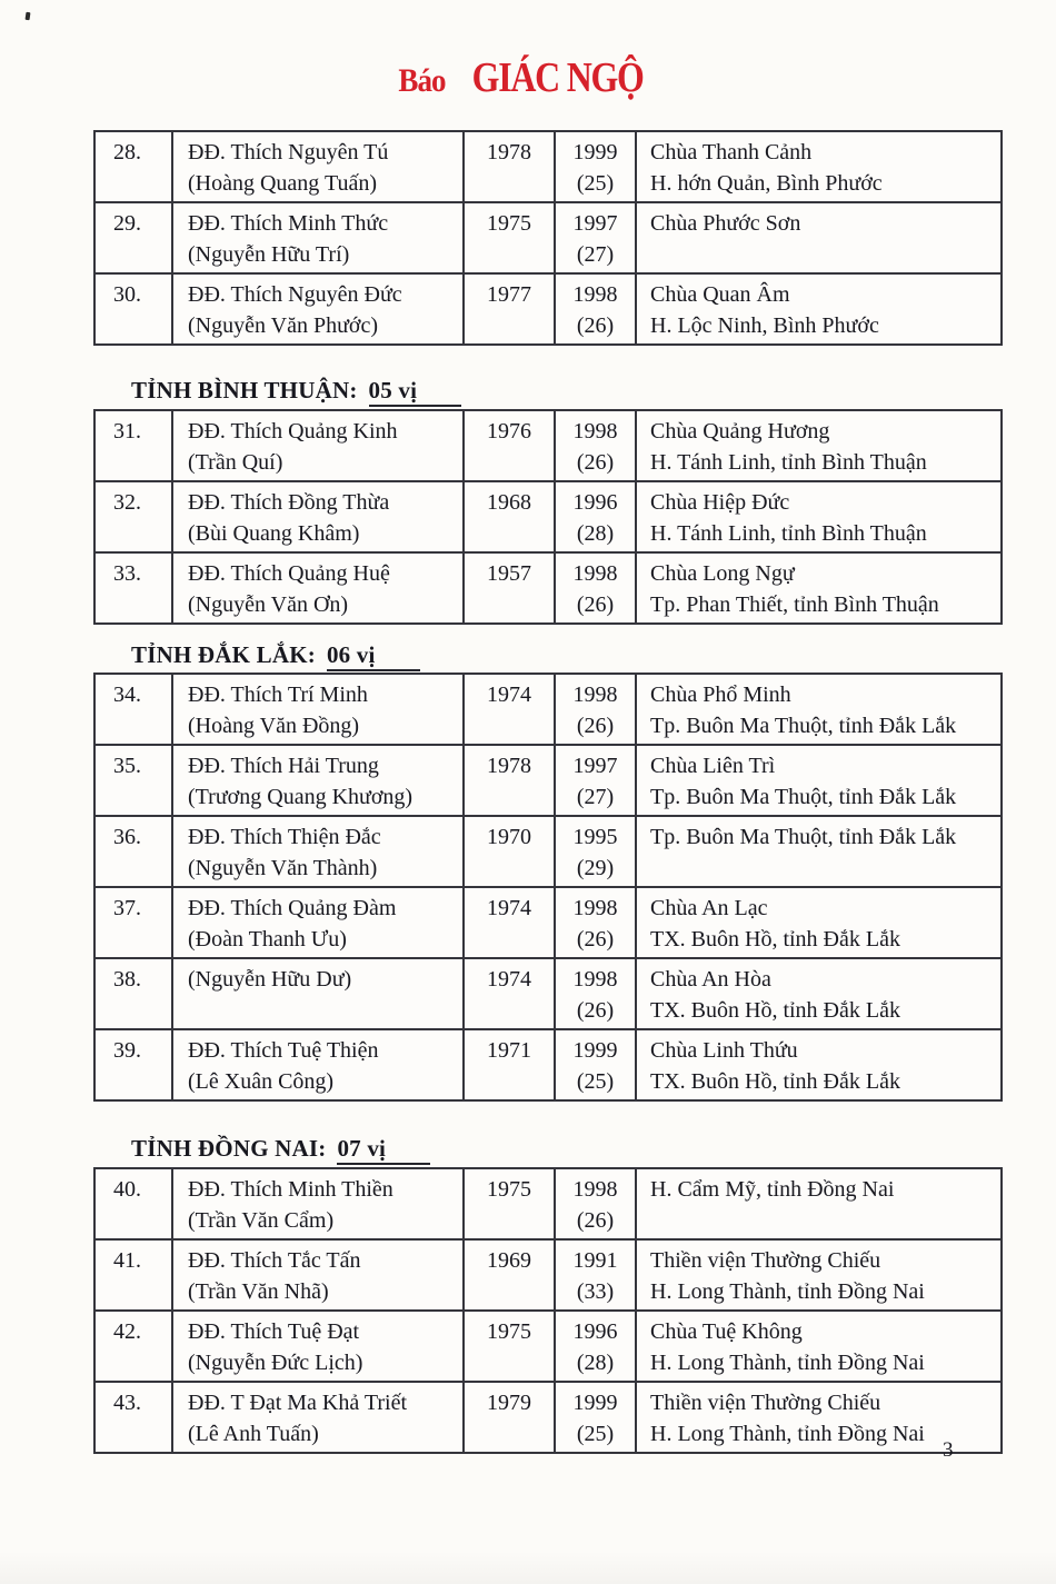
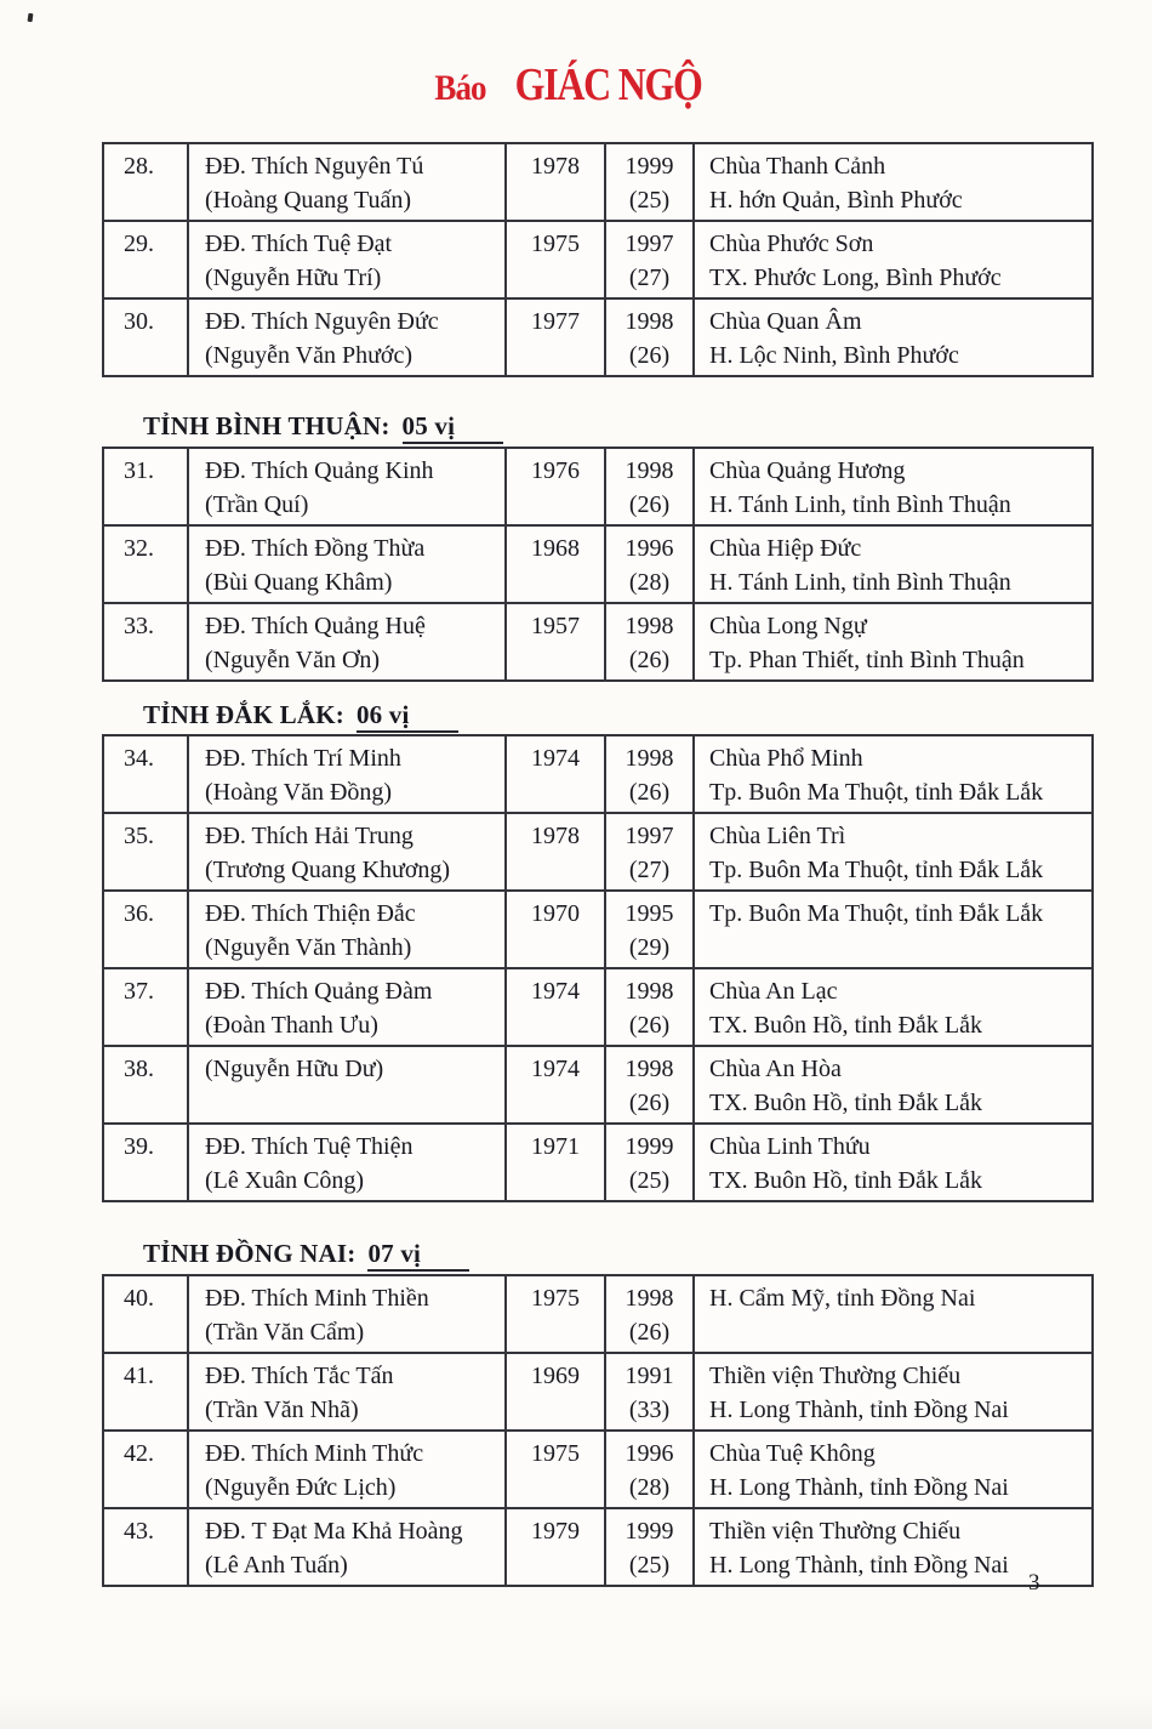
  Báo
  GIÁC NGỘ
  28.
  ĐĐ. Thích Nguyên Tú
  (Hoàng Quang Tuấn)
  1978
  1999
  (25)
  Chùa Thanh Cảnh
  H. hớn Quản, Bình Phước
  29.
- ĐĐ. Thích Minh Thức
+ ĐĐ. Thích Tuệ Đạt
  (Nguyễn Hữu Trí)
  1975
  1997
  (27)
  Chùa Phước Sơn
+ TX. Phước Long, Bình Phước
  30.
  ĐĐ. Thích Nguyên Đức
  (Nguyễn Văn Phước)
  1977
  1998
  (26)
  Chùa Quan Âm
  H. Lộc Ninh, Bình Phước
  TỈNH BÌNH THUẬN: 05 vị
  31.
  ĐĐ. Thích Quảng Kinh
  (Trần Quí)
  1976
  1998
  (26)
  Chùa Quảng Hương
  H. Tánh Linh, tỉnh Bình Thuận
  32.
  ĐĐ. Thích Đồng Thừa
  (Bùi Quang Khâm)
  1968
  1996
  (28)
  Chùa Hiệp Đức
  H. Tánh Linh, tỉnh Bình Thuận
  33.
  ĐĐ. Thích Quảng Huệ
  (Nguyễn Văn Ơn)
  1957
  1998
  (26)
  Chùa Long Ngự
  Tp. Phan Thiết, tỉnh Bình Thuận
  TỈNH ĐẮK LẮK: 06 vị
  34.
  ĐĐ. Thích Trí Minh
  (Hoàng Văn Đồng)
  1974
  1998
  (26)
  Chùa Phổ Minh
  Tp. Buôn Ma Thuột, tỉnh Đắk Lắk
  35.
  ĐĐ. Thích Hải Trung
  (Trương Quang Khương)
  1978
  1997
  (27)
  Chùa Liên Trì
  Tp. Buôn Ma Thuột, tỉnh Đắk Lắk
  36.
  ĐĐ. Thích Thiện Đắc
  (Nguyễn Văn Thành)
  1970
  1995
  (29)
  Tp. Buôn Ma Thuột, tỉnh Đắk Lắk
  37.
  ĐĐ. Thích Quảng Đàm
  (Đoàn Thanh Ưu)
  1974
  1998
  (26)
  Chùa An Lạc
  TX. Buôn Hồ, tỉnh Đắk Lắk
  38.
  (Nguyễn Hữu Dư)
  1974
  1998
  (26)
  Chùa An Hòa
  TX. Buôn Hồ, tỉnh Đắk Lắk
  39.
  ĐĐ. Thích Tuệ Thiện
  (Lê Xuân Công)
  1971
  1999
  (25)
  Chùa Linh Thứu
  TX. Buôn Hồ, tỉnh Đắk Lắk
  TỈNH ĐỒNG NAI: 07 vị
  40.
  ĐĐ. Thích Minh Thiền
  (Trần Văn Cẩm)
  1975
  1998
  (26)
  H. Cẩm Mỹ, tỉnh Đồng Nai
  41.
  ĐĐ. Thích Tắc Tấn
  (Trần Văn Nhã)
  1969
  1991
  (33)
  Thiền viện Thường Chiếu
  H. Long Thành, tỉnh Đồng Nai
  42.
- ĐĐ. Thích Tuệ Đạt
+ ĐĐ. Thích Minh Thức
  (Nguyễn Đức Lịch)
  1975
  1996
  (28)
  Chùa Tuệ Không
  H. Long Thành, tỉnh Đồng Nai
  43.
- ĐĐ. T Đạt Ma Khả Triết
+ ĐĐ. T Đạt Ma Khả Hoàng
  (Lê Anh Tuấn)
  1979
  1999
  (25)
  Thiền viện Thường Chiếu
  H. Long Thành, tỉnh Đồng Nai
  3
